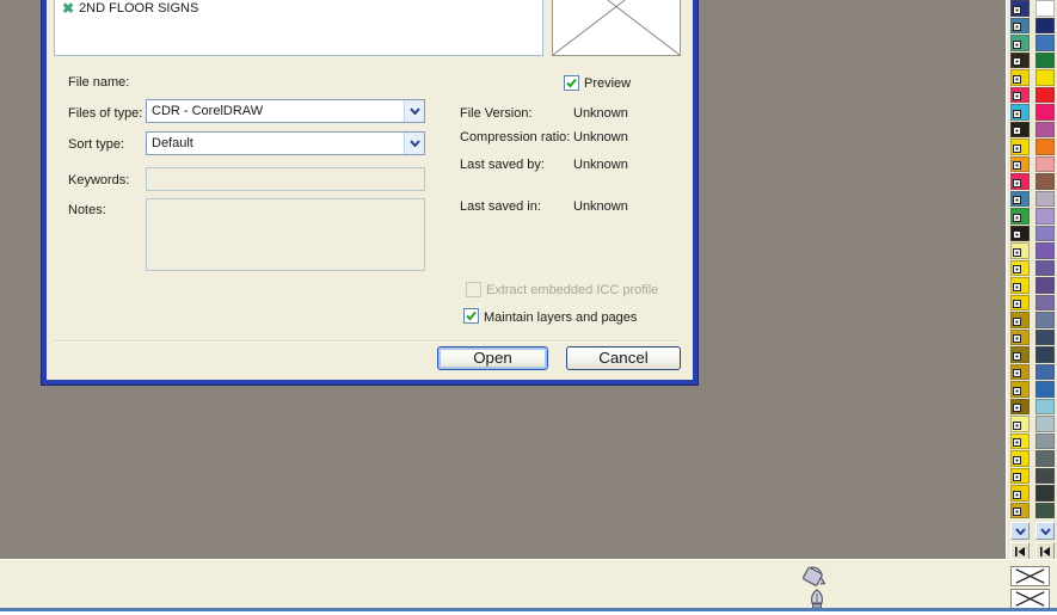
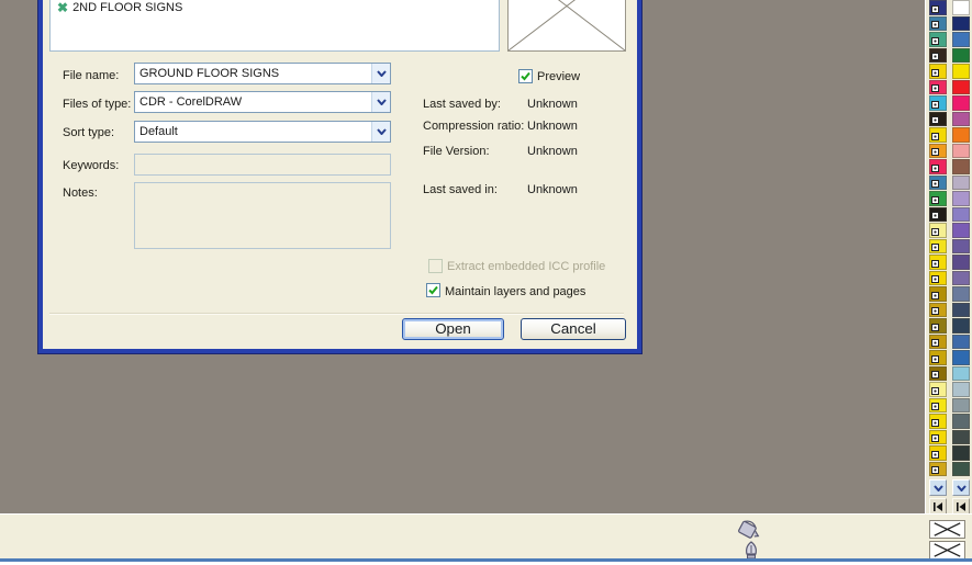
  ✖
  2ND FLOOR SIGNS
  File name:
  Files of type:
  Sort type:
  Keywords:
  Notes:
+ GROUND FLOOR SIGNS
  CDR - CorelDRAW
  Default
  Preview
- File Version:
+ Last saved by:
  Unknown
  Compression ratio:
  Unknown
- Last saved by:
+ File Version:
  Unknown
  Last saved in:
  Unknown
  Extract embedded ICC profile
  Maintain layers and pages
  Open
  Cancel
